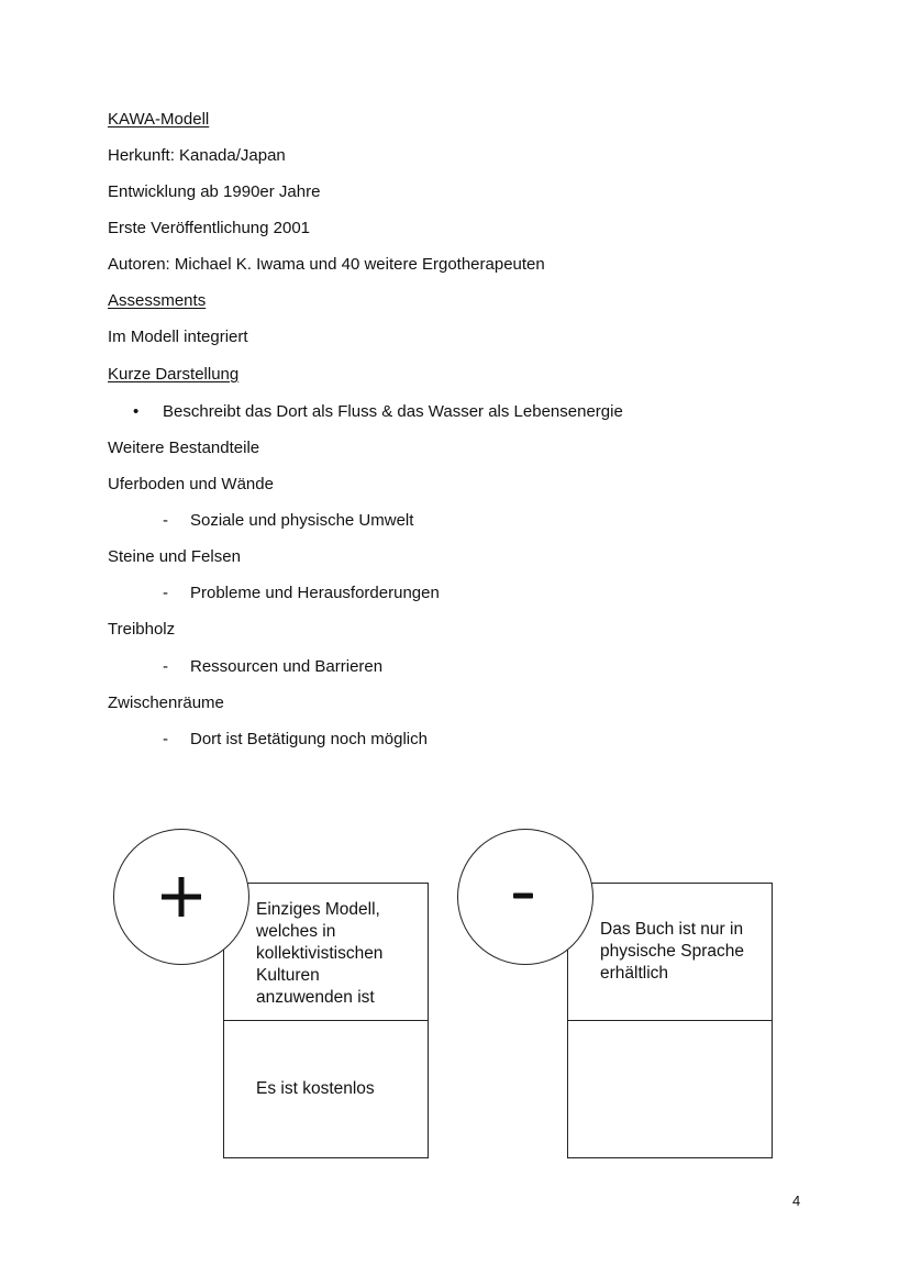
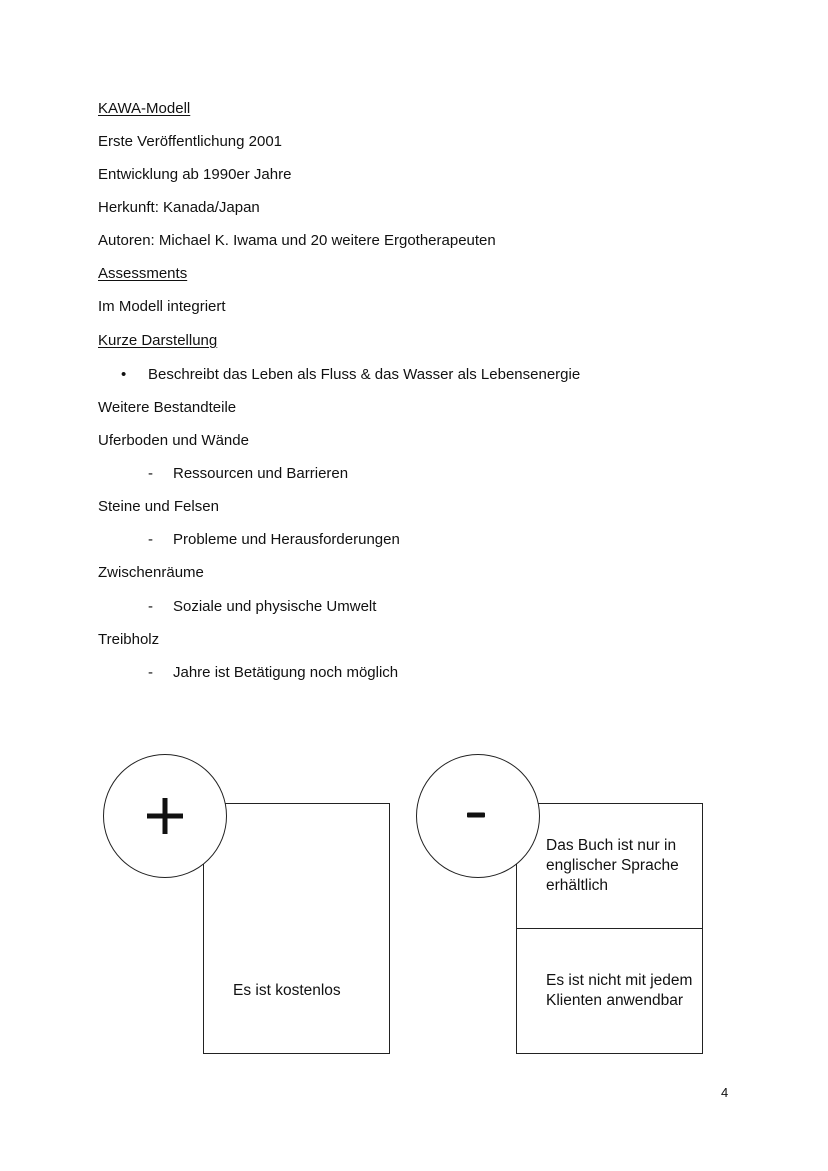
  KAWA-Modell
- Herkunft: Kanada/Japan
+ Erste Veröffentlichung 2001
  Entwicklung ab 1990er Jahre
- Erste Veröffentlichung 2001
+ Herkunft: Kanada/Japan
- Autoren: Michael K. Iwama und 40 weitere Ergotherapeuten
+ Autoren: Michael K. Iwama und 20 weitere Ergotherapeuten
  Assessments
  Im Modell integriert
  Kurze Darstellung
  •
- Beschreibt das Dort als Fluss & das Wasser als Lebensenergie
+ Beschreibt das Leben als Fluss & das Wasser als Lebensenergie
  Weitere Bestandteile
  Uferboden und Wände
  -
- Soziale und physische Umwelt
+ Ressourcen und Barrieren
  Steine und Felsen
  -
  Probleme und Herausforderungen
- Treibholz
+ Zwischenräume
  -
- Ressourcen und Barrieren
+ Soziale und physische Umwelt
- Zwischenräume
+ Treibholz
  -
- Dort ist Betätigung noch möglich
+ Jahre ist Betätigung noch möglich
- Einziges Modell, welches in kollektivistischen Kulturen anzuwenden ist
  Es ist kostenlos
- Das Buch ist nur in physische Sprache erhältlich
+ Das Buch ist nur in englischer Sprache erhältlich
+ Es ist nicht mit jedem Klienten anwendbar
  4
